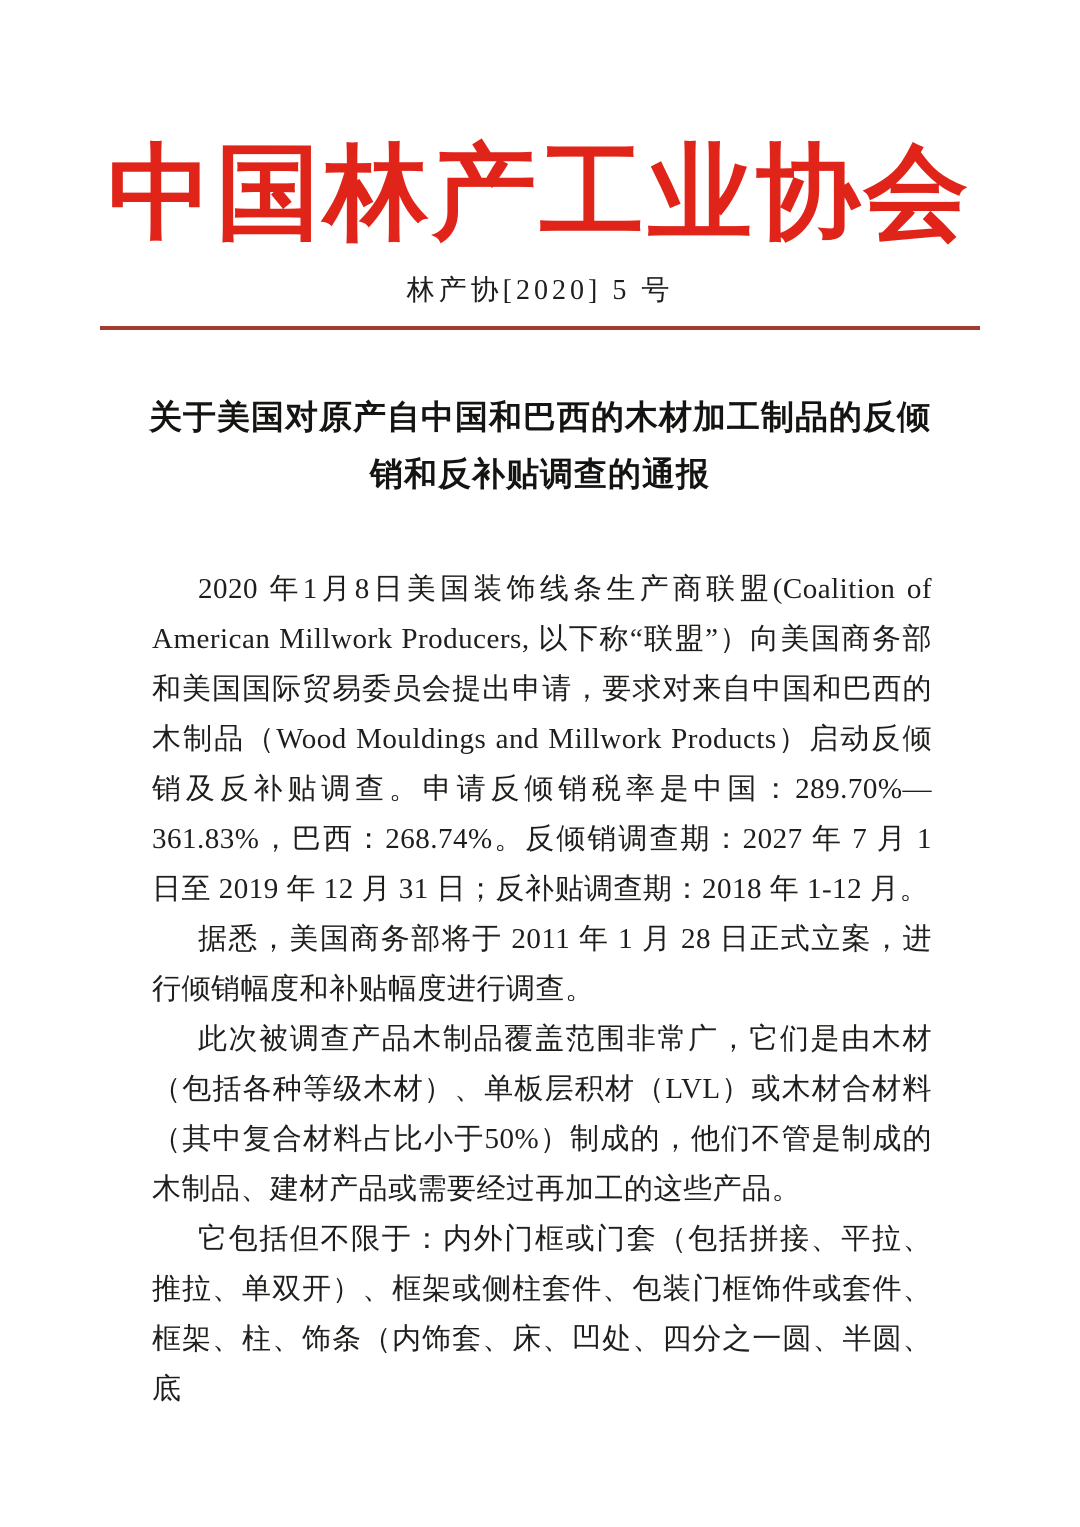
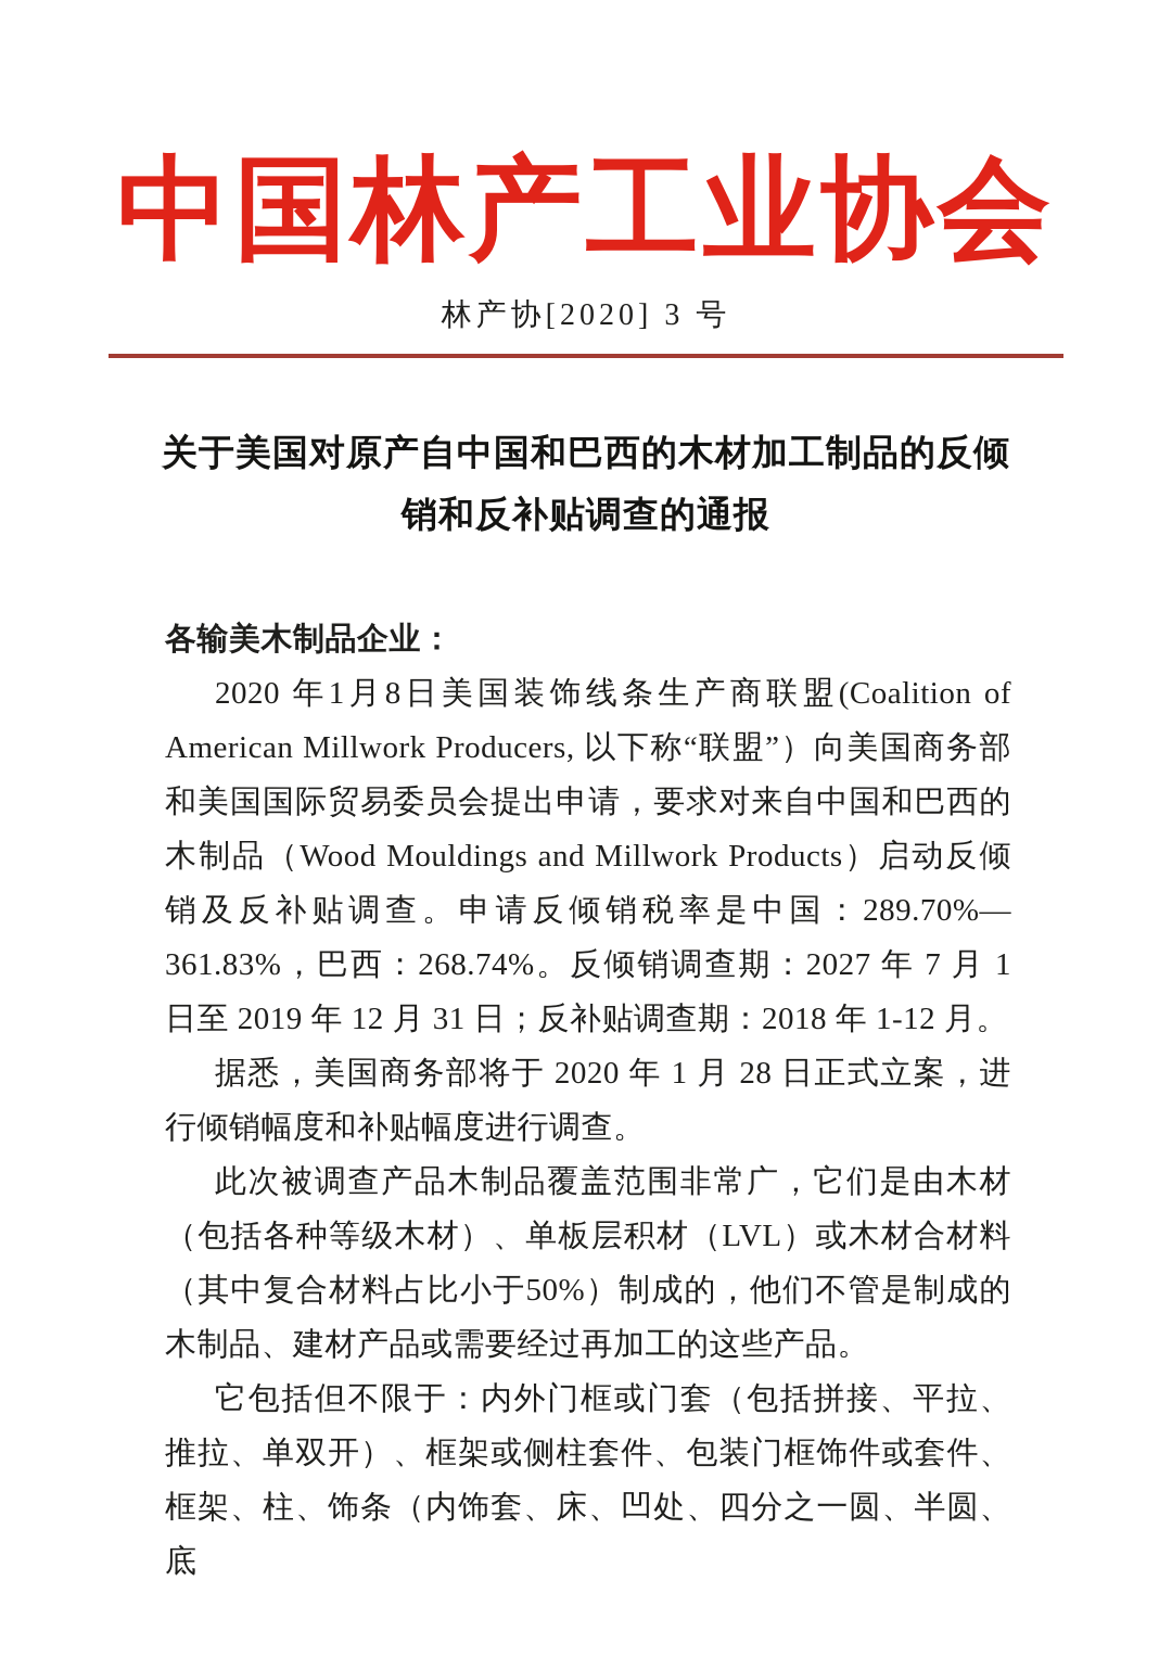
  中国林产工业协会
- 林产协[2020] 5 号
+ 林产协[2020] 3 号
  关于美国对原产自中国和巴西的木材加工制品的反倾
  销和反补贴调查的通报
+ 各输美木制品企业：
  2020 年1月8日美国装饰线条生产商联盟(Coalition of American Millwork Producers, 以下称“联盟”）向美国商务部和美国国际贸易委员会提出申请，要求对来自中国和巴西的木制品（Wood Mouldings and Millwork Products）启动反倾销及反补贴调查。申请反倾销税率是中国：289.70%—361.83%，巴西：268.74%。反倾销调查期：2027 年 7 月 1 日至 2019 年 12 月 31 日；反补贴调查期：2018 年 1-12 月。
- 据悉，美国商务部将于 2011 年 1 月 28 日正式立案，进行倾销幅度和补贴幅度进行调查。
+ 据悉，美国商务部将于 2020 年 1 月 28 日正式立案，进行倾销幅度和补贴幅度进行调查。
  此次被调查产品木制品覆盖范围非常广，它们是由木材（包括各种等级木材）、单板层积材（LVL）或木材合材料（其中复合材料占比小于50%）制成的，他们不管是制成的木制品、建材产品或需要经过再加工的这些产品。
  它包括但不限于：内外门框或门套（包括拼接、平拉、推拉、单双开）、框架或侧柱套件、包装门框饰件或套件、框架、柱、饰条（内饰套、床、凹处、四分之一圆、半圆、底
